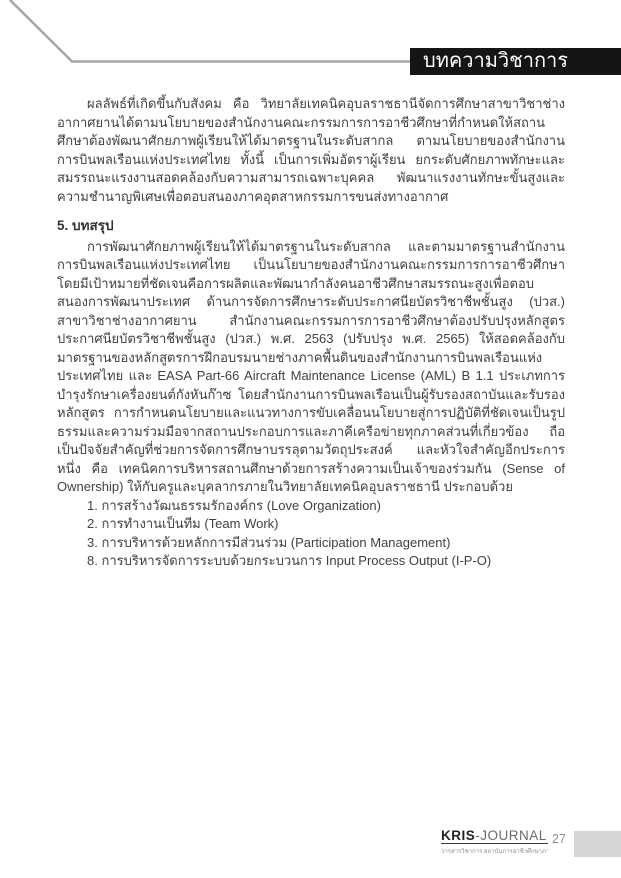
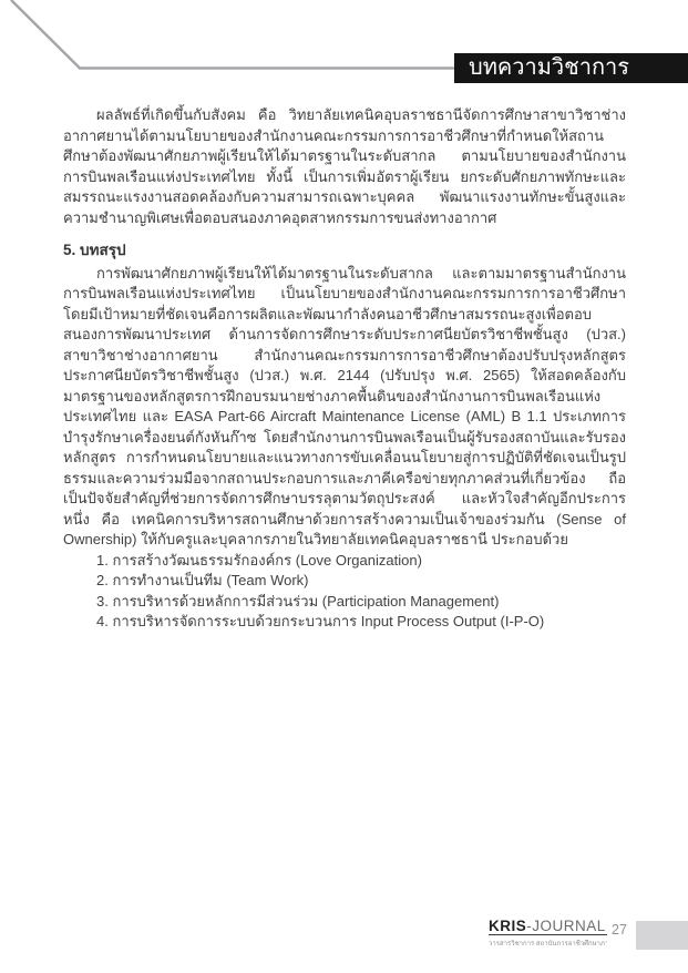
  บทความวิชาการ
  ผลลัพธ์ที่เกิดขึ้นกับสังคม คือ วิทยาลัยเทคนิคอุบลราชธานีจัดการศึกษาสาขาวิชาช่างอากาศยานได้ตามนโยบายของสำนักงานคณะกรรมการการอาชีวศึกษาที่กำหนดให้สถานศึกษาต้องพัฒนาศักยภาพผู้เรียนให้ได้มาตรฐานในระดับสากล ตามนโยบายของสำนักงานการบินพลเรือนแห่งประเทศไทย ทั้งนี้ เป็นการเพิ่มอัตราผู้เรียน ยกระดับศักยภาพทักษะและสมรรถนะแรงงานสอดคล้องกับความสามารถเฉพาะบุคคล พัฒนาแรงงานทักษะขั้นสูงและความชำนาญพิเศษเพื่อตอบสนองภาคอุตสาหกรรมการขนส่งทางอากาศ
  5. บทสรุป
- การพัฒนาศักยภาพผู้เรียนให้ได้มาตรฐานในระดับสากล และตามมาตรฐานสำนักงานการบินพลเรือนแห่งประเทศไทย เป็นนโยบายของสำนักงานคณะกรรมการการอาชีวศึกษา โดยมีเป้าหมายที่ชัดเจนคือการผลิตและพัฒนากำลังคนอาชีวศึกษาสมรรถนะสูงเพื่อตอบสนองการพัฒนาประเทศ ด้านการจัดการศึกษาระดับประกาศนียบัตรวิชาชีพชั้นสูง (ปวส.) สาขาวิชาช่างอากาศยาน สำนักงานคณะกรรมการการอาชีวศึกษาต้องปรับปรุงหลักสูตรประกาศนียบัตรวิชาชีพชั้นสูง (ปวส.) พ.ศ. 2563 (ปรับปรุง พ.ศ. 2565) ให้สอดคล้องกับ มาตรฐานของหลักสูตรการฝึกอบรมนายช่างภาคพื้นดินของสำนักงานการบินพลเรือนแห่งประเทศไทย และ EASA Part-66 Aircraft Maintenance License (AML) B 1.1 ประเภทการบำรุงรักษาเครื่องยนต์กังหันก๊าซ โดยสำนักงานการบินพลเรือนเป็นผู้รับรองสถาบันและรับรองหลักสูตร การกำหนดนโยบายและแนวทางการขับเคลื่อนนโยบายสู่การปฏิบัติที่ชัดเจนเป็นรูปธรรมและความร่วมมือจากสถานประกอบการและภาคีเครือข่ายทุกภาคส่วนที่เกี่ยวข้อง ถือเป็นปัจจัยสำคัญที่ช่วยการจัดการศึกษาบรรลุตามวัตถุประสงค์ และหัวใจสำคัญอีกประการหนึ่ง คือ เทคนิคการบริหารสถานศึกษาด้วยการสร้างความเป็นเจ้าของร่วมกัน (Sense of Ownership) ให้กับครูและบุคลากรภายในวิทยาลัยเทคนิคอุบลราชธานี ประกอบด้วย
+ การพัฒนาศักยภาพผู้เรียนให้ได้มาตรฐานในระดับสากล และตามมาตรฐานสำนักงานการบินพลเรือนแห่งประเทศไทย เป็นนโยบายของสำนักงานคณะกรรมการการอาชีวศึกษา โดยมีเป้าหมายที่ชัดเจนคือการผลิตและพัฒนากำลังคนอาชีวศึกษาสมรรถนะสูงเพื่อตอบสนองการพัฒนาประเทศ ด้านการจัดการศึกษาระดับประกาศนียบัตรวิชาชีพชั้นสูง (ปวส.) สาขาวิชาช่างอากาศยาน สำนักงานคณะกรรมการการอาชีวศึกษาต้องปรับปรุงหลักสูตรประกาศนียบัตรวิชาชีพชั้นสูง (ปวส.) พ.ศ. 2144 (ปรับปรุง พ.ศ. 2565) ให้สอดคล้องกับ มาตรฐานของหลักสูตรการฝึกอบรมนายช่างภาคพื้นดินของสำนักงานการบินพลเรือนแห่งประเทศไทย และ EASA Part-66 Aircraft Maintenance License (AML) B 1.1 ประเภทการบำรุงรักษาเครื่องยนต์กังหันก๊าซ โดยสำนักงานการบินพลเรือนเป็นผู้รับรองสถาบันและรับรองหลักสูตร การกำหนดนโยบายและแนวทางการขับเคลื่อนนโยบายสู่การปฏิบัติที่ชัดเจนเป็นรูปธรรมและความร่วมมือจากสถานประกอบการและภาคีเครือข่ายทุกภาคส่วนที่เกี่ยวข้อง ถือเป็นปัจจัยสำคัญที่ช่วยการจัดการศึกษาบรรลุตามวัตถุประสงค์ และหัวใจสำคัญอีกประการหนึ่ง คือ เทคนิคการบริหารสถานศึกษาด้วยการสร้างความเป็นเจ้าของร่วมกัน (Sense of Ownership) ให้กับครูและบุคลากรภายในวิทยาลัยเทคนิคอุบลราชธานี ประกอบด้วย
  1. การสร้างวัฒนธรรมรักองค์กร (Love Organization)
  2. การทำงานเป็นทีม (Team Work)
  3. การบริหารด้วยหลักการมีส่วนร่วม (Participation Management)
- 8. การบริหารจัดการระบบด้วยกระบวนการ Input Process Output (I-P-O)
+ 4. การบริหารจัดการระบบด้วยกระบวนการ Input Process Output (I-P-O)
  KRIS-JOURNAL
  27
